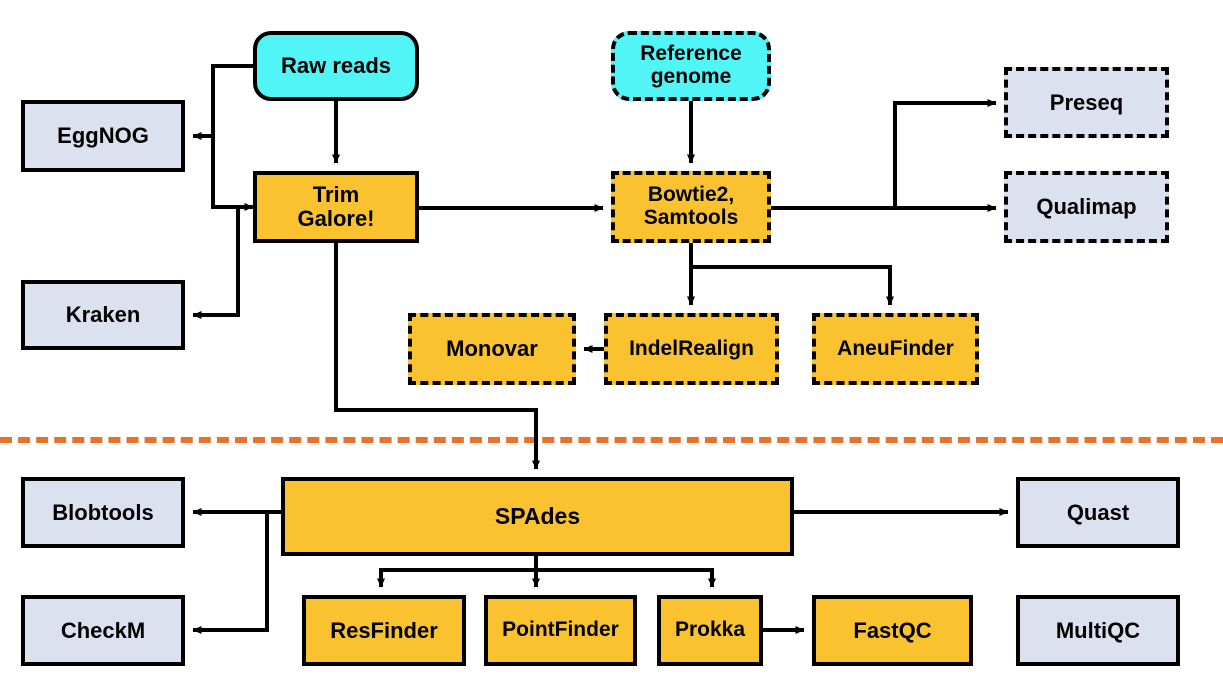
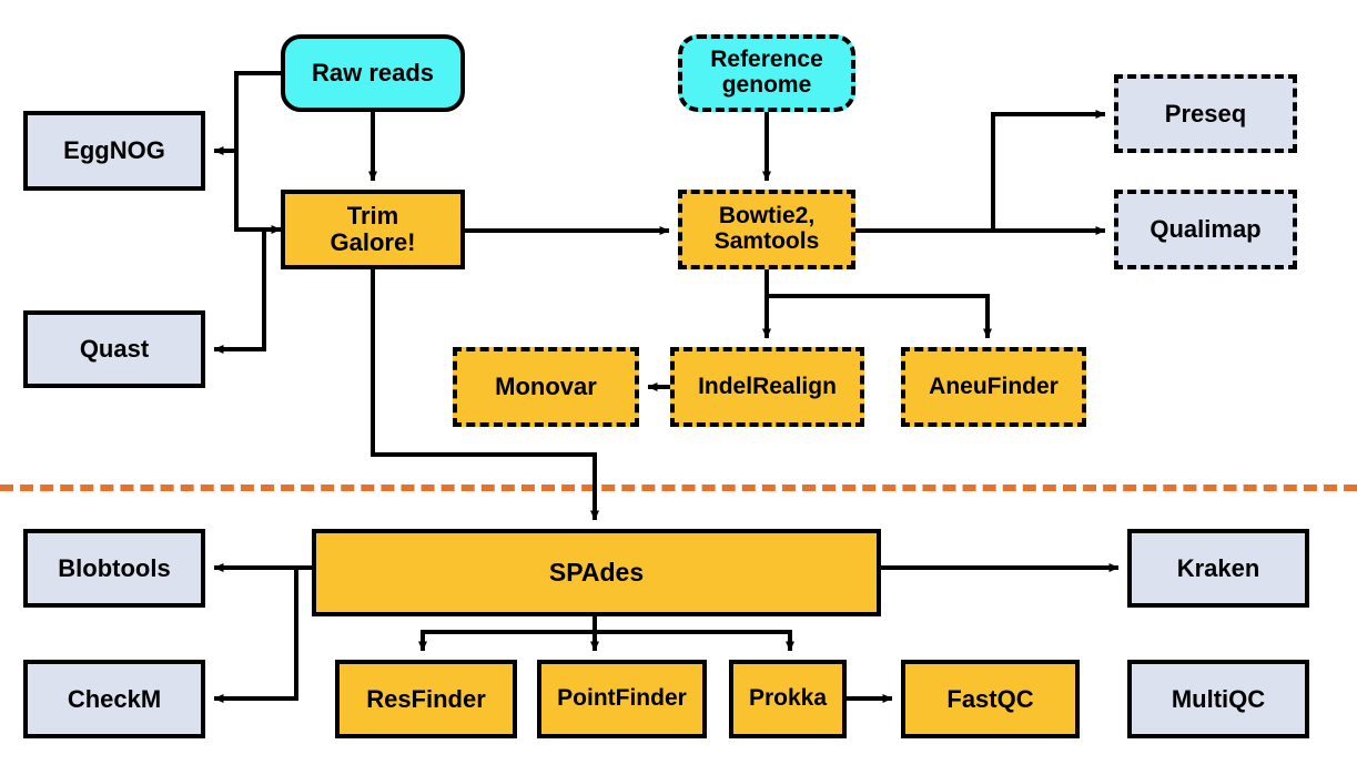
  Raw reads
  EggNOG
  Trim
  Galore!
- Kraken
+ Quast
  Reference
  genome
  Bowtie2,
  Samtools
  Preseq
  Qualimap
  Monovar
  IndelRealign
  AneuFinder
  Blobtools
  SPAdes
- Quast
+ Kraken
  CheckM
  ResFinder
  PointFinder
  Prokka
  FastQC
  MultiQC
